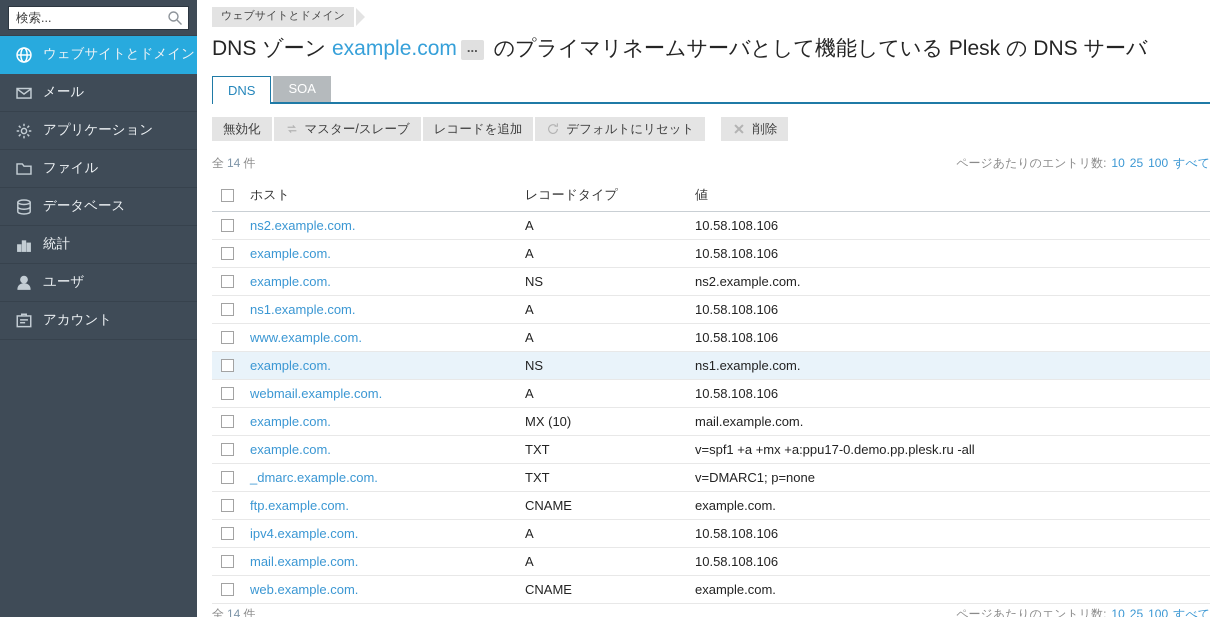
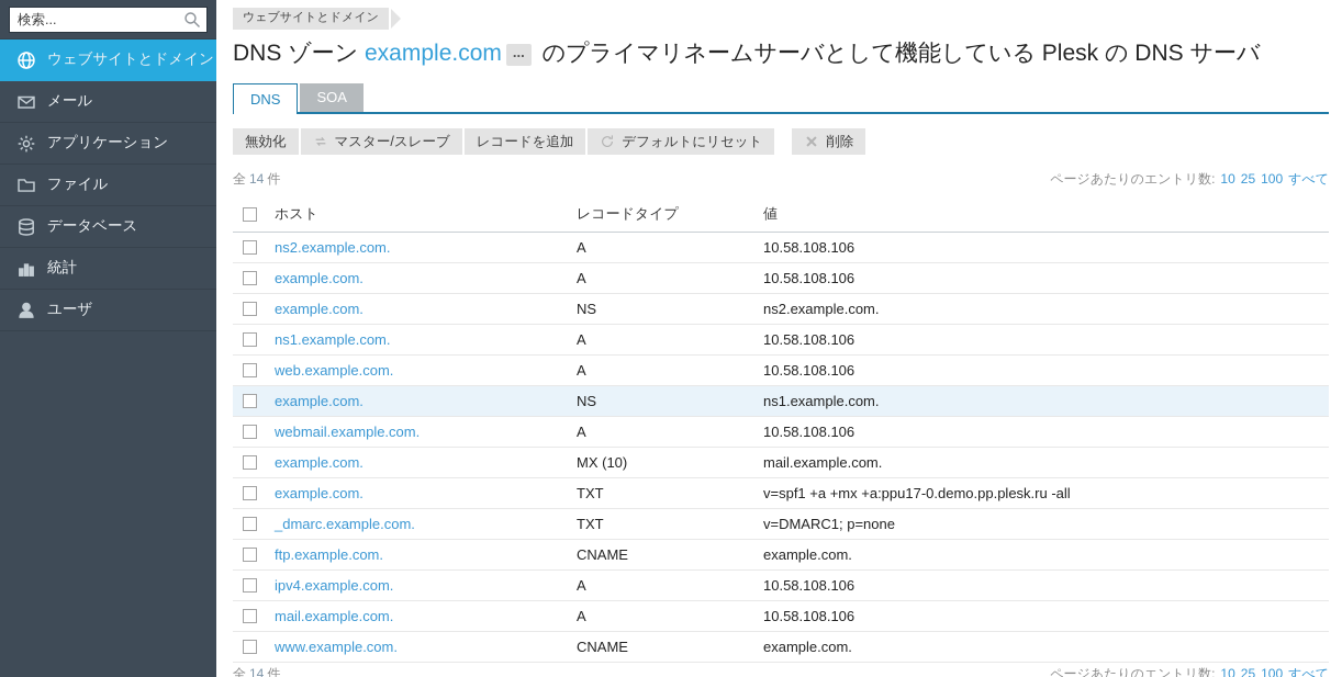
  検索...
  ウェブサイトとドメイン
  メール
  アプリケーション
  ファイル
  データベース
  統計
  ユーザ
- アカウント
  ウェブサイトとドメイン
  DNS ゾーン example.com ... のプライマリネームサーバとして機能している Plesk の DNS サーバ
  DNS
  SOA
  無効化
  マスター/スレーブ
  レコードを追加
  デフォルトにリセット
  削除
  全 14 件
  ページあたりのエントリ数: 10 25 100 すべて
  	ホスト	レコードタイプ	値
  	ns2.example.com.	A	10.58.108.106
  	example.com.	A	10.58.108.106
  	example.com.	NS	ns2.example.com.
  	ns1.example.com.	A	10.58.108.106
- 	www.example.com.	A	10.58.108.106
+ 	web.example.com.	A	10.58.108.106
  	example.com.	NS	ns1.example.com.
  	webmail.example.com.	A	10.58.108.106
  	example.com.	MX (10)	mail.example.com.
  	example.com.	TXT	v=spf1 +a +mx +a:ppu17-0.demo.pp.plesk.ru -all
  	_dmarc.example.com.	TXT	v=DMARC1; p=none
  	ftp.example.com.	CNAME	example.com.
  	ipv4.example.com.	A	10.58.108.106
  	mail.example.com.	A	10.58.108.106
- 	web.example.com.	CNAME	example.com.
+ 	www.example.com.	CNAME	example.com.
  全 14 件
  ページあたりのエントリ数: 10 25 100 すべて
